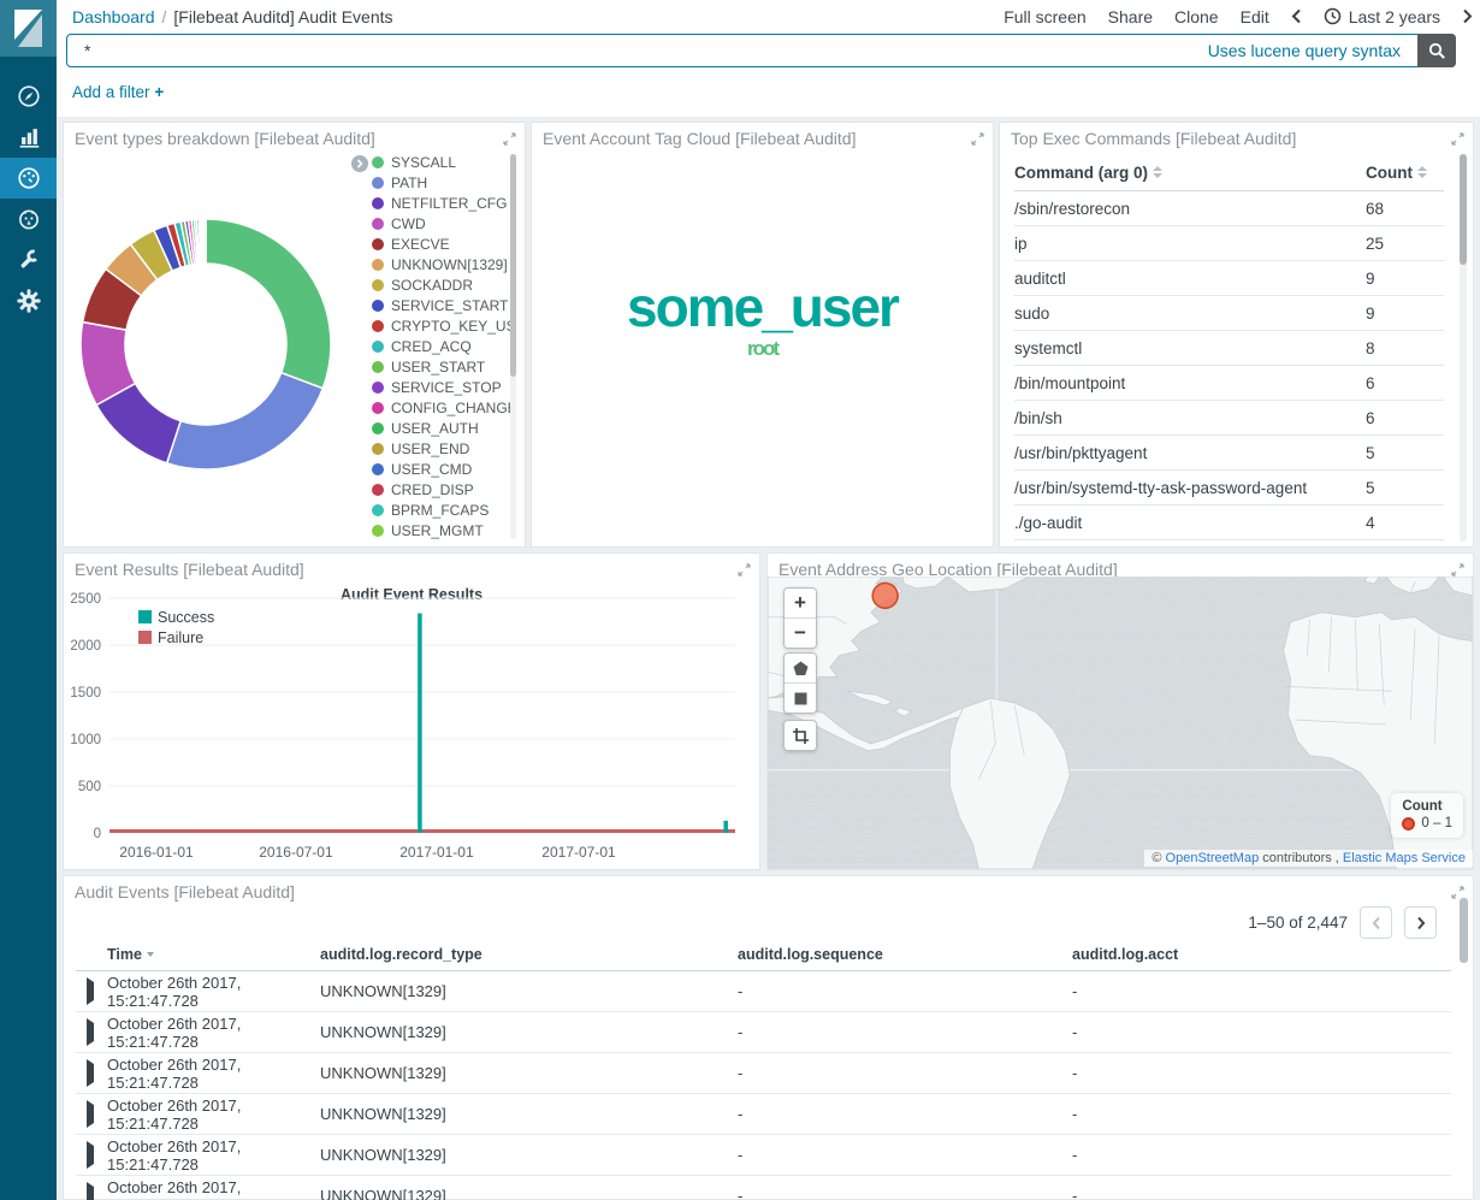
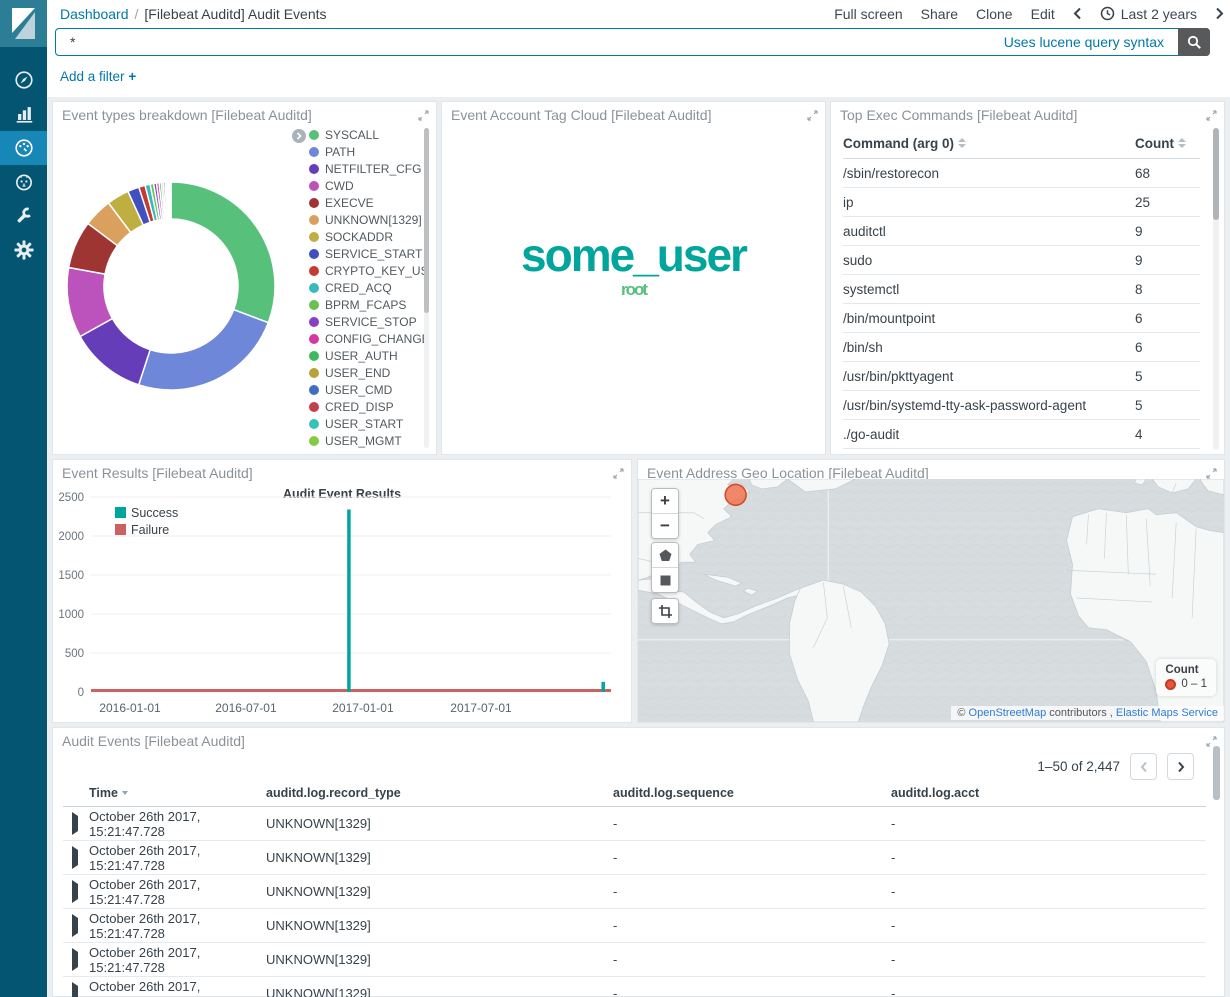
  Dashboard
  /
  [Filebeat Auditd] Audit Events
  Full screen
  Share
  Clone
  Edit
  Last 2 years
  *
  Uses lucene query syntax
  Add a filter +
  Event types breakdown [Filebeat Auditd]
  SYSCALL
  PATH
  NETFILTER_CFG
  CWD
  EXECVE
  UNKNOWN[1329]
  SOCKADDR
  SERVICE_START
  CRYPTO_KEY_U
  CRED_ACQ
- USER_START
+ BPRM_FCAPS
  SERVICE_STOP
  CONFIG_CHANG
  USER_AUTH
  USER_END
  USER_CMD
  CRED_DISP
- BPRM_FCAPS
+ USER_START
  USER_MGMT
  Event Account Tag Cloud [Filebeat Auditd]
  some_user
  root
  Top Exec Commands [Filebeat Auditd]
  Command (arg 0)
  Count
  /sbin/restorecon
  68
  ip
  25
  auditctl
  9
  sudo
  9
  systemctl
  8
  /bin/mountpoint
  6
  /bin/sh
  6
  /usr/bin/pkttyagent
  5
  /usr/bin/systemd-tty-ask-password-agent
  5
  ./go-audit
  4
  Event Results [Filebeat Auditd]
  Audit Event Results
  Success
  Failure
  0
  500
  1000
  1500
  2000
  2500
  2016-01-01
  2016-07-01
  2017-01-01
  2017-07-01
  Event Address Geo Location [Filebeat Auditd]
  +
  −
  Count
  0 – 1
  © OpenStreetMap contributors , Elastic Maps Service
  Audit Events [Filebeat Auditd]
  1–50 of 2,447
  Time
  auditd.log.record_type
  auditd.log.sequence
  auditd.log.acct
  October 26th 2017, 15:21:47.728
  UNKNOWN[1329]
  -
  -
  October 26th 2017, 15:21:47.728
  UNKNOWN[1329]
  -
  -
  October 26th 2017, 15:21:47.728
  UNKNOWN[1329]
  -
  -
  October 26th 2017, 15:21:47.728
  UNKNOWN[1329]
  -
  -
  October 26th 2017, 15:21:47.728
  UNKNOWN[1329]
  -
  -
  UNKNOWN[1329]
  -
  -
